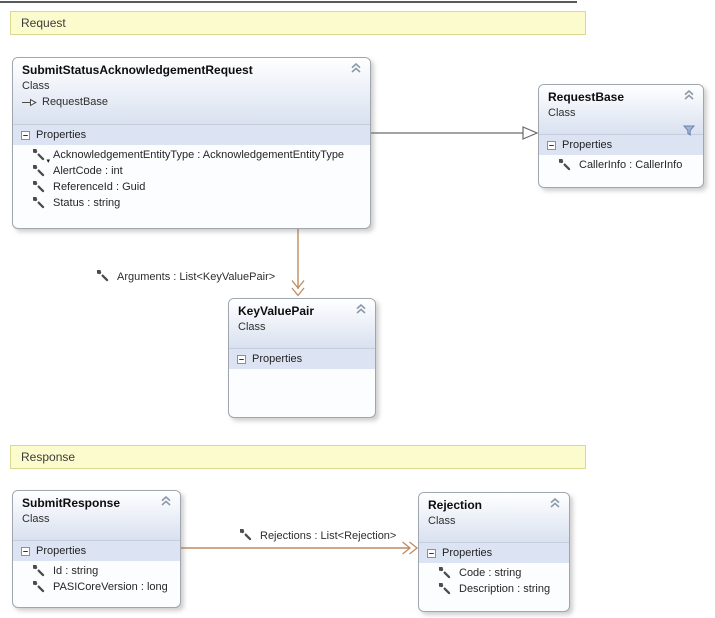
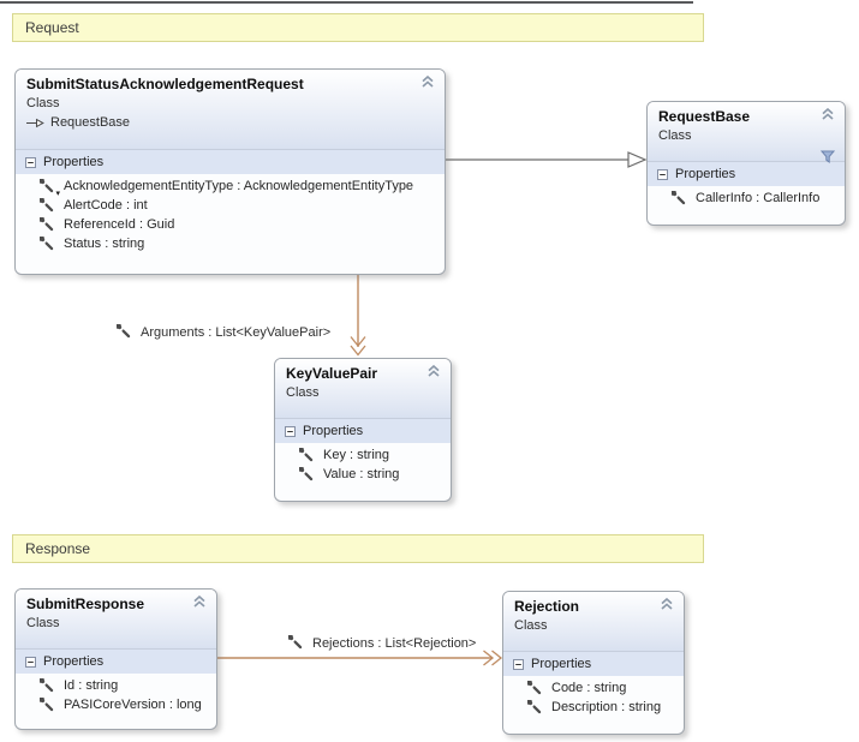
  Request
  SubmitStatusAcknowledgementRequest
  Class
  RequestBase
  Properties
  AcknowledgementEntityType : AcknowledgementEntityType
  AlertCode : int
  ReferenceId : Guid
  Status : string
  RequestBase
  Class
  Properties
  CallerInfo : CallerInfo
  Arguments : List<KeyValuePair>
  KeyValuePair
  Class
  Properties
+ Key : string
+ Value : string
  Response
  SubmitResponse
  Class
  Properties
  Id : string
  PASICoreVersion : long
  Rejections : List<Rejection>
  Rejection
  Class
  Properties
  Code : string
  Description : string
